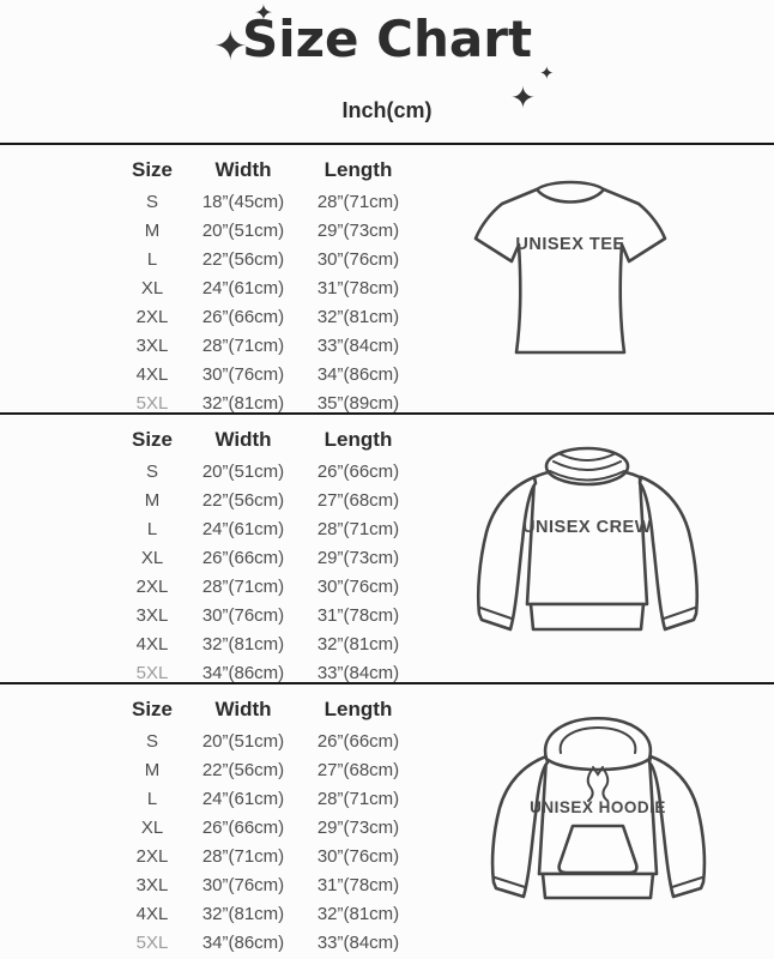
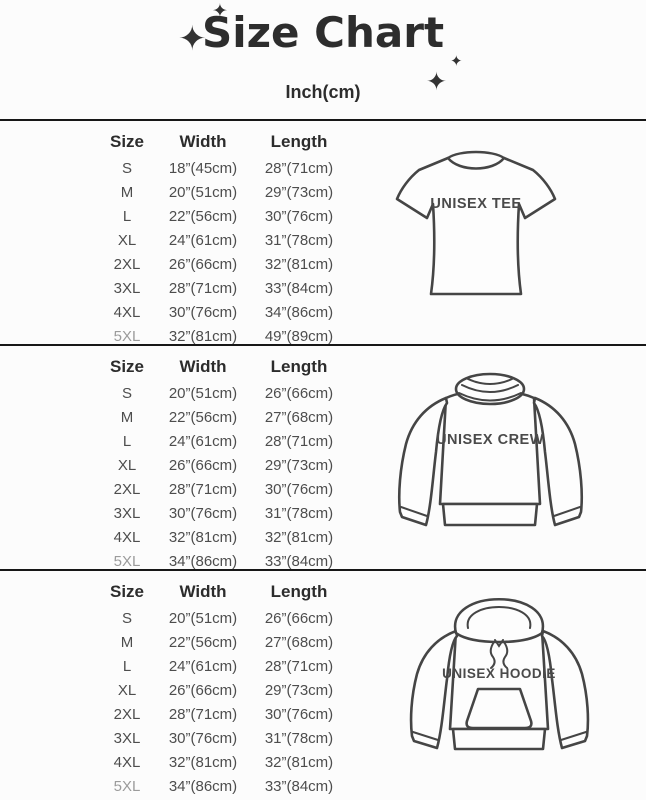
  ✦
  ✦
  Size Chart
  ✦
  ✦
  Inch(cm)
  Size	Width	Length
  S	18”(45cm)	28”(71cm)
  M	20”(51cm)	29”(73cm)
  L	22”(56cm)	30”(76cm)
  XL	24”(61cm)	31”(78cm)
  2XL	26”(66cm)	32”(81cm)
  3XL	28”(71cm)	33”(84cm)
  4XL	30”(76cm)	34”(86cm)
- 5XL	32”(81cm)	35”(89cm)
+ 5XL	32”(81cm)	49”(89cm)
  UNISEX TEE
  Size	Width	Length
  S	20”(51cm)	26”(66cm)
  M	22”(56cm)	27”(68cm)
  L	24”(61cm)	28”(71cm)
  XL	26”(66cm)	29”(73cm)
  2XL	28”(71cm)	30”(76cm)
  3XL	30”(76cm)	31”(78cm)
  4XL	32”(81cm)	32”(81cm)
  5XL	34”(86cm)	33”(84cm)
  UNISEX CREW
  Size	Width	Length
  S	20”(51cm)	26”(66cm)
  M	22”(56cm)	27”(68cm)
  L	24”(61cm)	28”(71cm)
  XL	26”(66cm)	29”(73cm)
  2XL	28”(71cm)	30”(76cm)
  3XL	30”(76cm)	31”(78cm)
  4XL	32”(81cm)	32”(81cm)
  5XL	34”(86cm)	33”(84cm)
  UNISEX HOODIE
